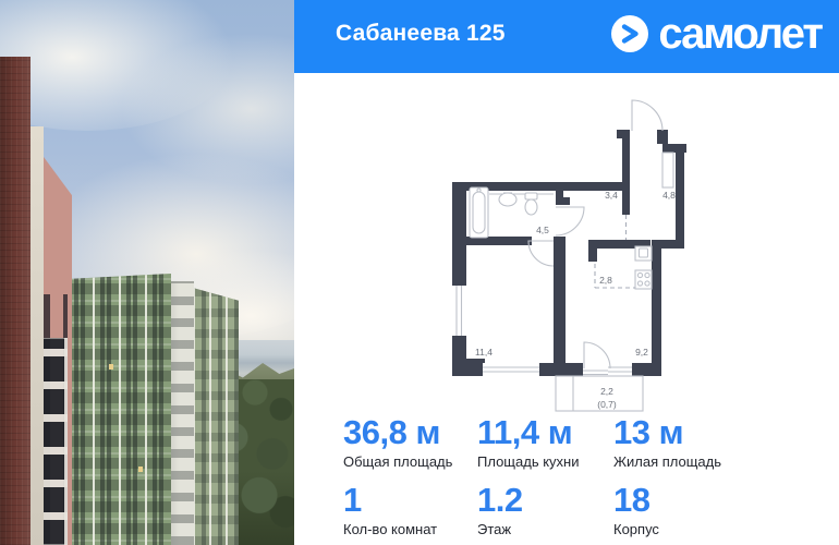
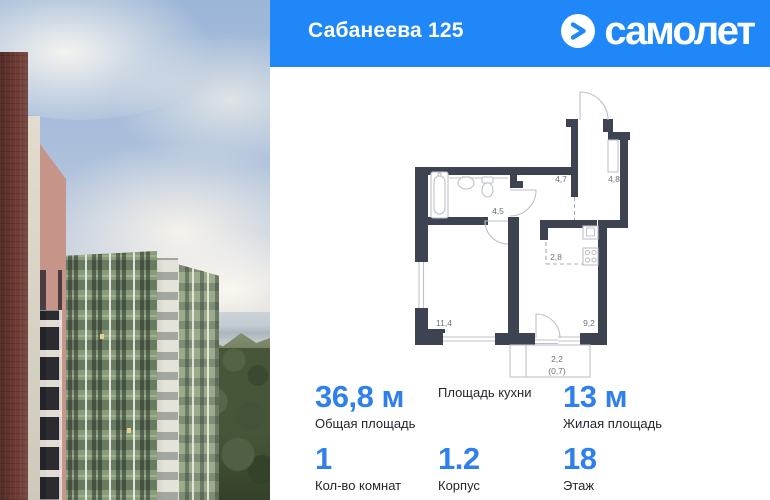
  Сабанеева 125
  самолет
- 3,4
+ 4,7
  4,8
  4,5
  2,8
  11,4
  9,2
  2,2
  (0,7)
  36,8 м
  Общая площадь
- 11,4 м
  Площадь кухни
  13 м
  Жилая площадь
  1
  Кол-во комнат
  1.2
- Этаж
+ Корпус
  18
- Корпус
+ Этаж
